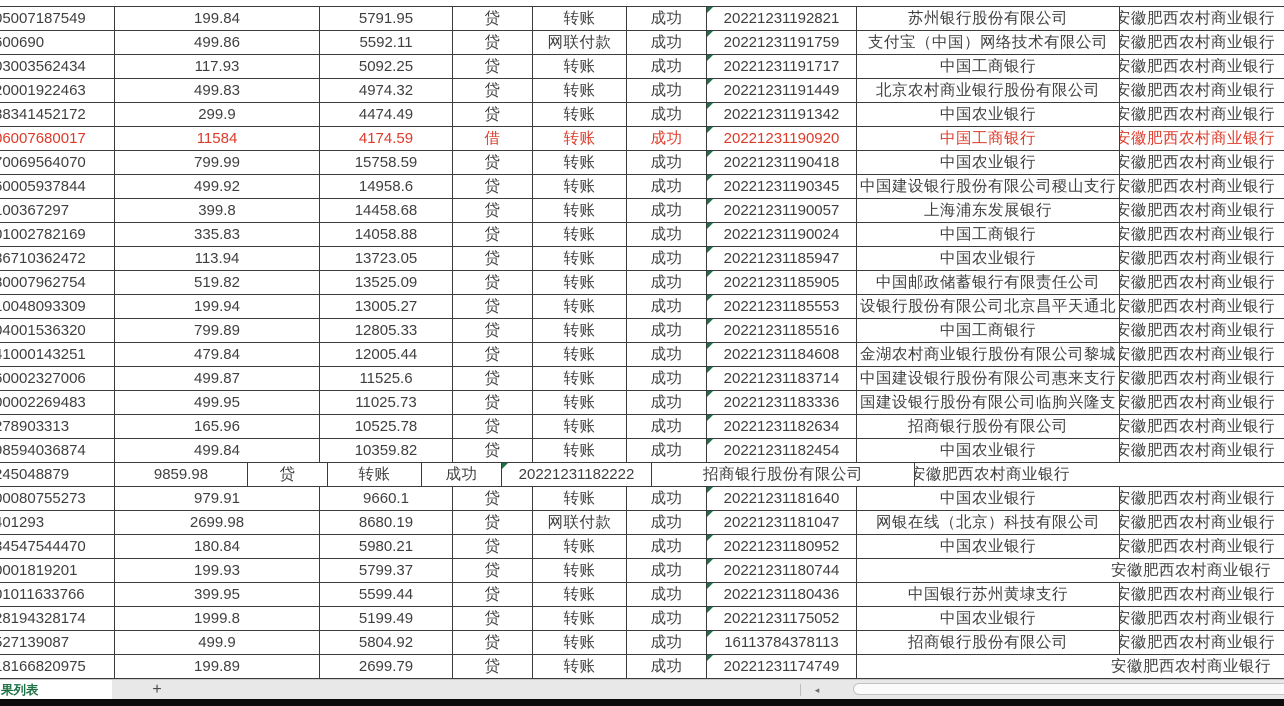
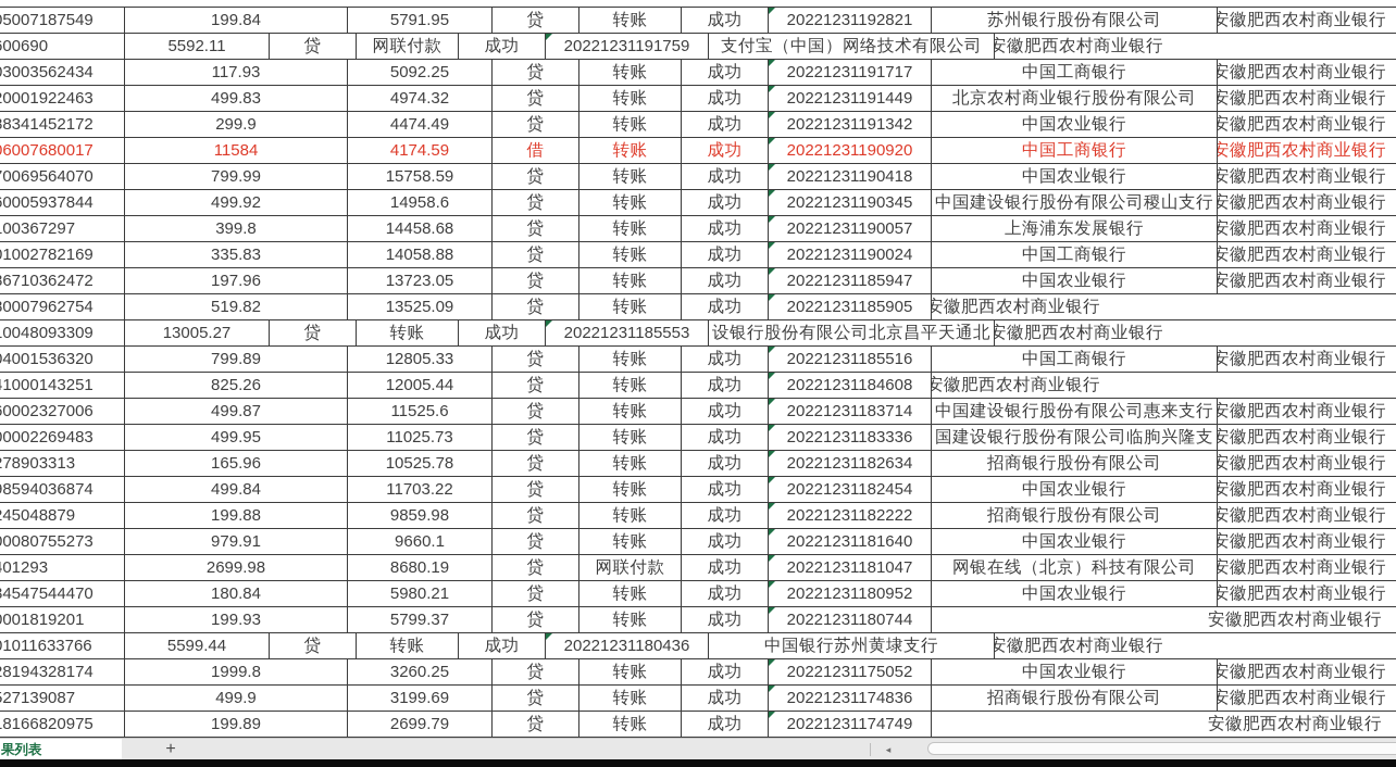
  5007187549
  199.84
  5791.95
  贷
  转账
  成功
  20221231192821
  苏州银行股份有限公司
  安徽肥西农村商业银行
  00690
- 499.86
  5592.11
  贷
  网联付款
  成功
  20221231191759
  支付宝（中国）网络技术有限公司
  安徽肥西农村商业银行
  3003562434
  117.93
  5092.25
  贷
  转账
  成功
  20221231191717
  中国工商银行
  安徽肥西农村商业银行
  0001922463
  499.83
  4974.32
  贷
  转账
  成功
  20221231191449
  北京农村商业银行股份有限公司
  安徽肥西农村商业银行
  8341452172
  299.9
  4474.49
  贷
  转账
  成功
  20221231191342
  中国农业银行
  安徽肥西农村商业银行
  6007680017
  11584
  4174.59
  借
  转账
  成功
  20221231190920
  中国工商银行
  安徽肥西农村商业银行
  0069564070
  799.99
  15758.59
  贷
  转账
  成功
  20221231190418
  中国农业银行
  安徽肥西农村商业银行
  0005937844
  499.92
  14958.6
  贷
  转账
  成功
  20221231190345
  中国建设银行股份有限公司稷山支行
  安徽肥西农村商业银行
  00367297
  399.8
  14458.68
  贷
  转账
  成功
  20221231190057
  上海浦东发展银行
  安徽肥西农村商业银行
  1002782169
  335.83
  14058.88
  贷
  转账
  成功
  20221231190024
  中国工商银行
  安徽肥西农村商业银行
  6710362472
- 113.94
+ 197.96
  13723.05
  贷
  转账
  成功
  20221231185947
  中国农业银行
  安徽肥西农村商业银行
  0007962754
  519.82
  13525.09
  贷
  转账
  成功
  20221231185905
- 中国邮政储蓄银行有限责任公司
  安徽肥西农村商业银行
  0048093309
- 199.94
  13005.27
  贷
  转账
  成功
  20221231185553
  设银行股份有限公司北京昌平天通北
  安徽肥西农村商业银行
  4001536320
  799.89
  12805.33
  贷
  转账
  成功
  20221231185516
  中国工商银行
  安徽肥西农村商业银行
  1000143251
- 479.84
+ 825.26
  12005.44
  贷
  转账
  成功
  20221231184608
- 金湖农村商业银行股份有限公司黎城
  安徽肥西农村商业银行
  0002327006
  499.87
  11525.6
  贷
  转账
  成功
  20221231183714
  中国建设银行股份有限公司惠来支行
  安徽肥西农村商业银行
  0002269483
  499.95
  11025.73
  贷
  转账
  成功
  20221231183336
  国建设银行股份有限公司临朐兴隆支
  安徽肥西农村商业银行
  78903313
  165.96
  10525.78
  贷
  转账
  成功
  20221231182634
  招商银行股份有限公司
  安徽肥西农村商业银行
  8594036874
  499.84
- 10359.82
+ 11703.22
  贷
  转账
  成功
  20221231182454
  中国农业银行
  安徽肥西农村商业银行
  45048879
+ 199.88
  9859.98
  贷
  转账
  成功
  20221231182222
  招商银行股份有限公司
  安徽肥西农村商业银行
  0080755273
  979.91
  9660.1
  贷
  转账
  成功
  20221231181640
  中国农业银行
  安徽肥西农村商业银行
  01293
  2699.98
  8680.19
  贷
  网联付款
  成功
  20221231181047
  网银在线（北京）科技有限公司
  安徽肥西农村商业银行
  4547544470
  180.84
  5980.21
  贷
  转账
  成功
  20221231180952
  中国农业银行
  安徽肥西农村商业银行
  001819201
  199.93
  5799.37
  贷
  转账
  成功
  20221231180744
  安徽肥西农村商业银行
  1011633766
- 399.95
  5599.44
  贷
  转账
  成功
  20221231180436
  中国银行苏州黄埭支行
  安徽肥西农村商业银行
  8194328174
  1999.8
- 5199.49
+ 3260.25
  贷
  转账
  成功
  20221231175052
  中国农业银行
  安徽肥西农村商业银行
  27139087
  499.9
- 5804.92
+ 3199.69
  贷
  转账
  成功
- 16113784378113
+ 20221231174836
  招商银行股份有限公司
  安徽肥西农村商业银行
  8166820975
  199.89
  2699.79
  贷
  转账
  成功
  20221231174749
  安徽肥西农村商业银行
  果列表
  +
  ◂
